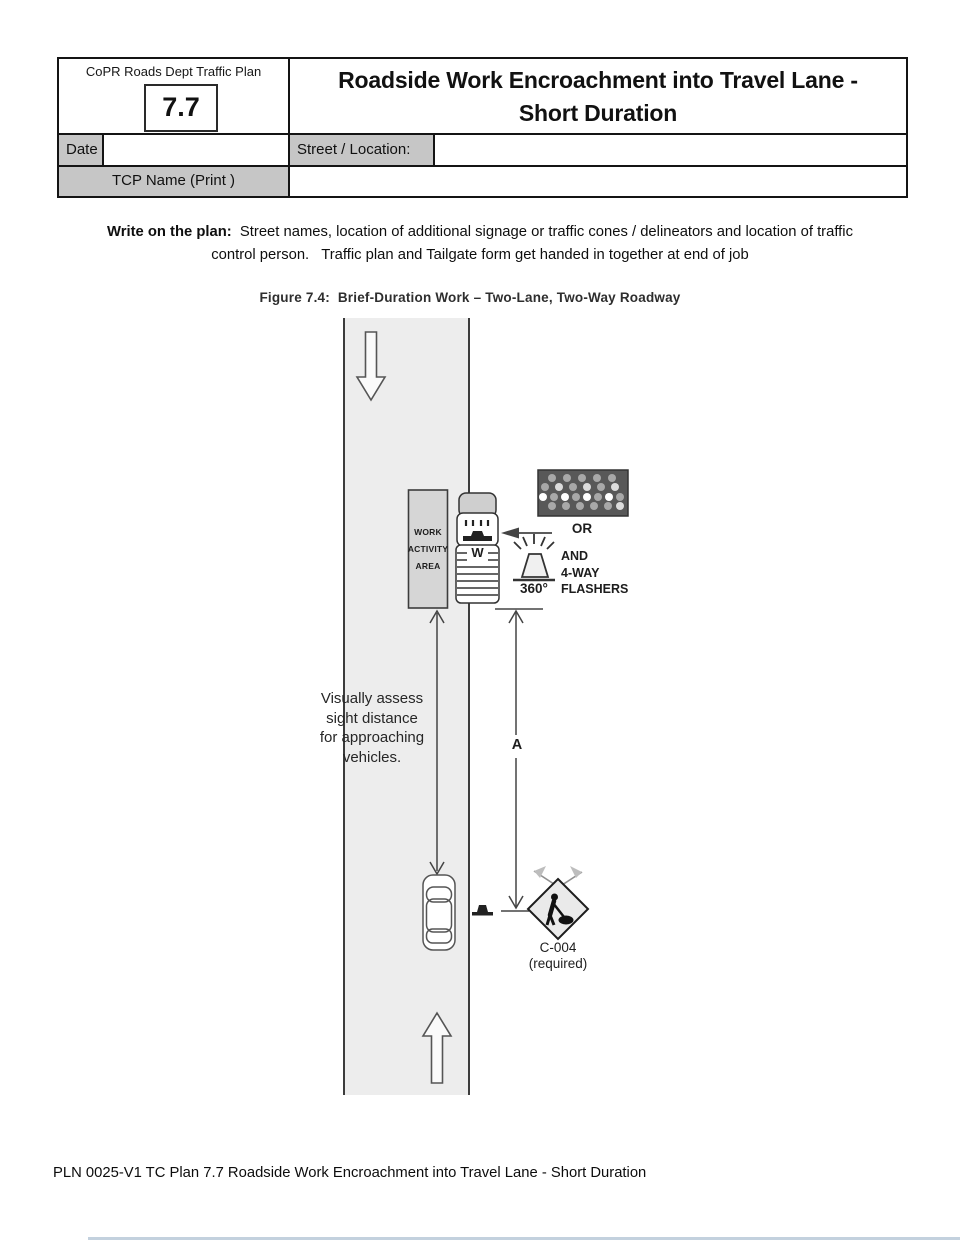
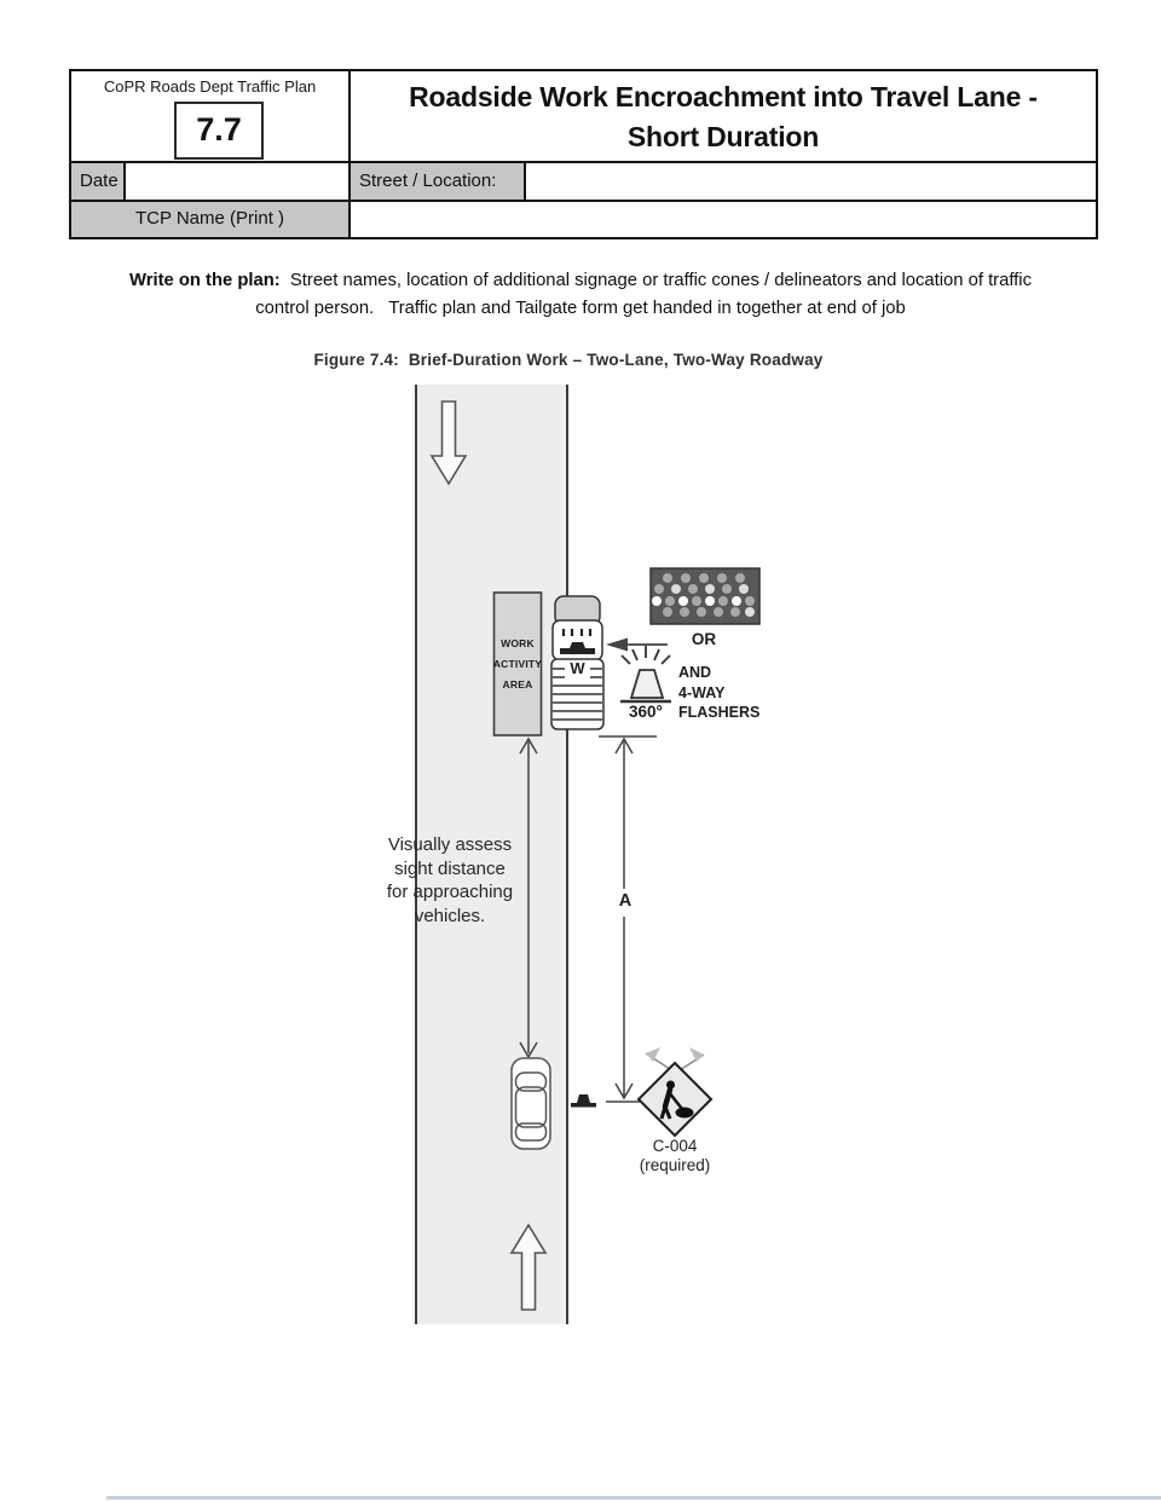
  CoPR Roads Dept Traffic Plan
  7.7
  Roadside Work Encroachment into Travel Lane -
  Short Duration
  Date
  Street / Location:
  TCP Name (Print )
  Write on the plan: Street names, location of additional signage or traffic cones / delineators and location of traffic
  control person. Traffic plan and Tailgate form get handed in together at end of job
  Figure 7.4: Brief-Duration Work – Two-Lane, Two-Way Roadway
  WORK
  ACTIVITY
  AREA
  W
  OR
  AND
  4-WAY
  FLASHERS
  360°
  Visually assess
  sight distance
  for approaching
  vehicles.
  A
  C-004
  (required)
- PLN 0025-V1 TC Plan 7.7 Roadside Work Encroachment into Travel Lane - Short Duration
